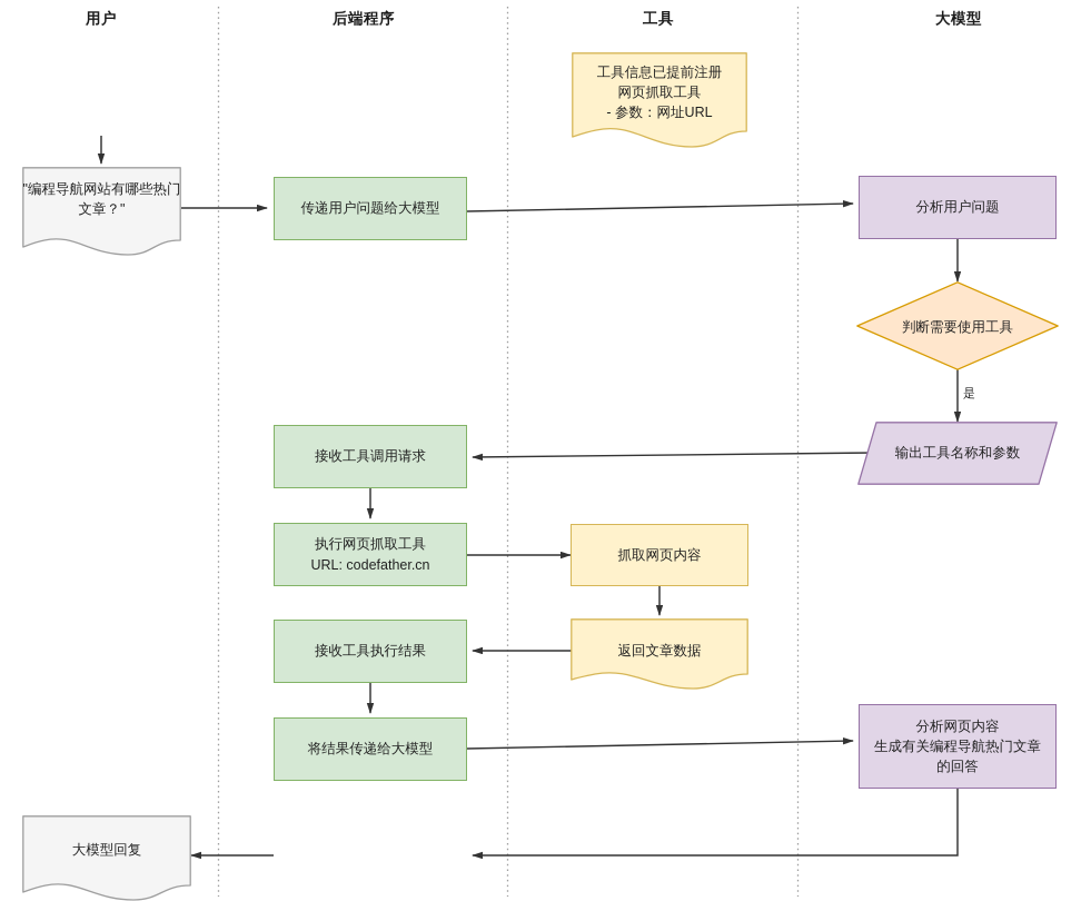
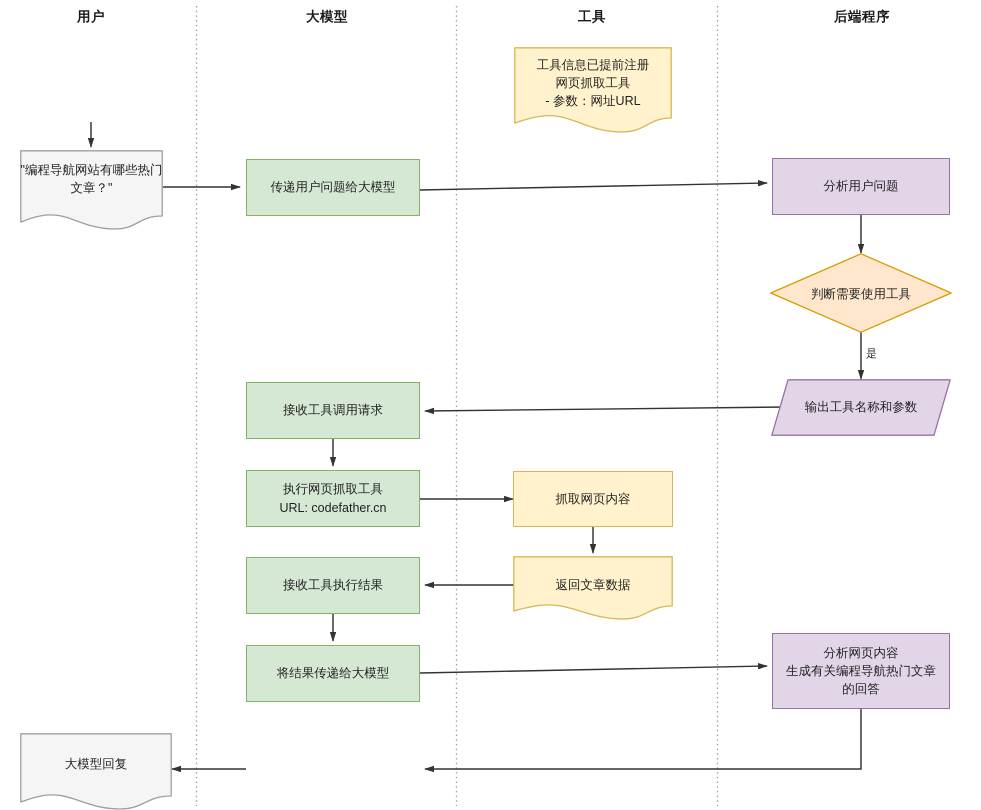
  用户
- 后端程序
+ 大模型
  工具
- 大模型
+ 后端程序
  "编程导航网站有哪些热门文章？"
  大模型回复
  传递用户问题给大模型
  接收工具调用请求
  执行网页抓取工具
  URL: codefather.cn
  接收工具执行结果
  将结果传递给大模型
  工具信息已提前注册
  网页抓取工具
  - 参数：网址URL
  抓取网页内容
  返回文章数据
  分析用户问题
  判断需要使用工具
  输出工具名称和参数
  分析网页内容
  生成有关编程导航热门文章
  的回答
  是
